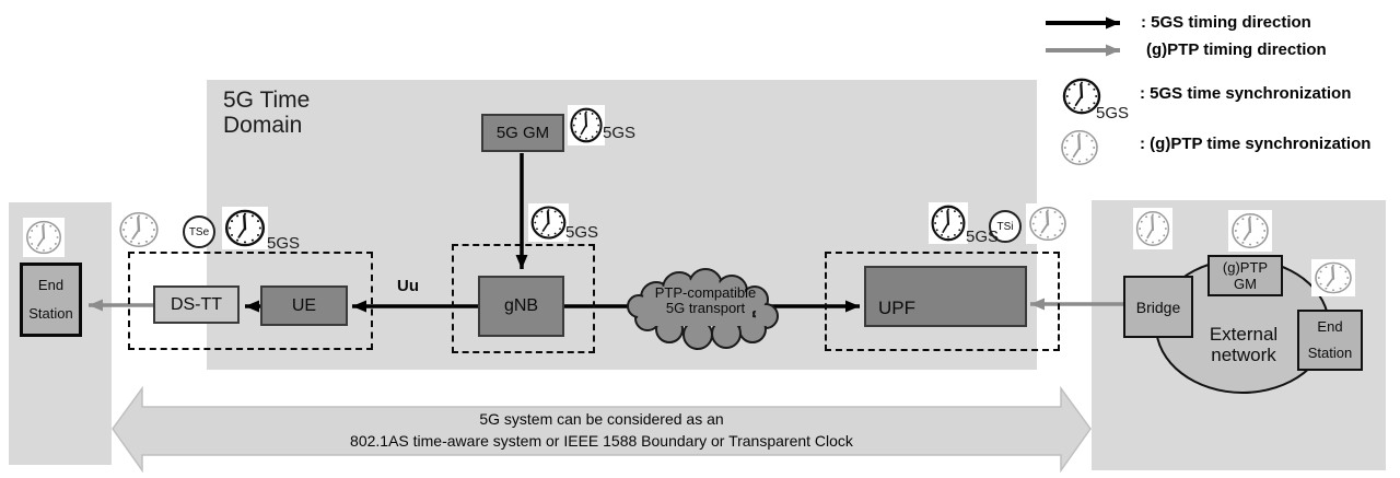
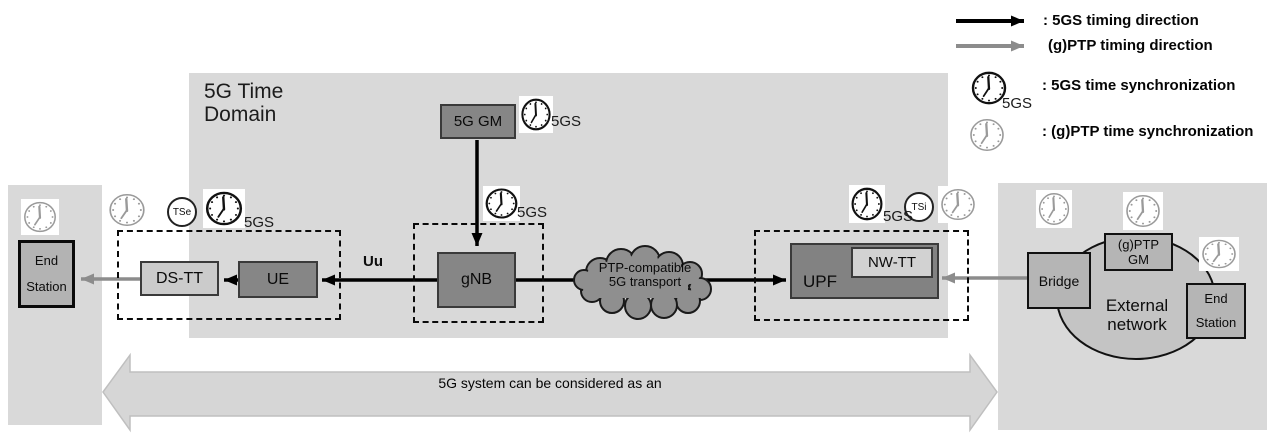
  5G Time Domain
  PTP-compatible 5G transport
  5G system can be considered as an
- 802.1AS time-aware system or IEEE 1588 Boundary or Transparent Clock
  5G GM
  gNB
  UE
  DS-TT
  UPF
+ NW-TT
  End Station
  External network
  Bridge
  (g)PTP GM
  End Station
  Uu
  TSe
  TSi
  5GS
  5GS
  5GS
  5GS
  : 5GS timing direction
  (g)PTP timing direction
  5GS
  : 5GS time synchronization
  : (g)PTP time synchronization
